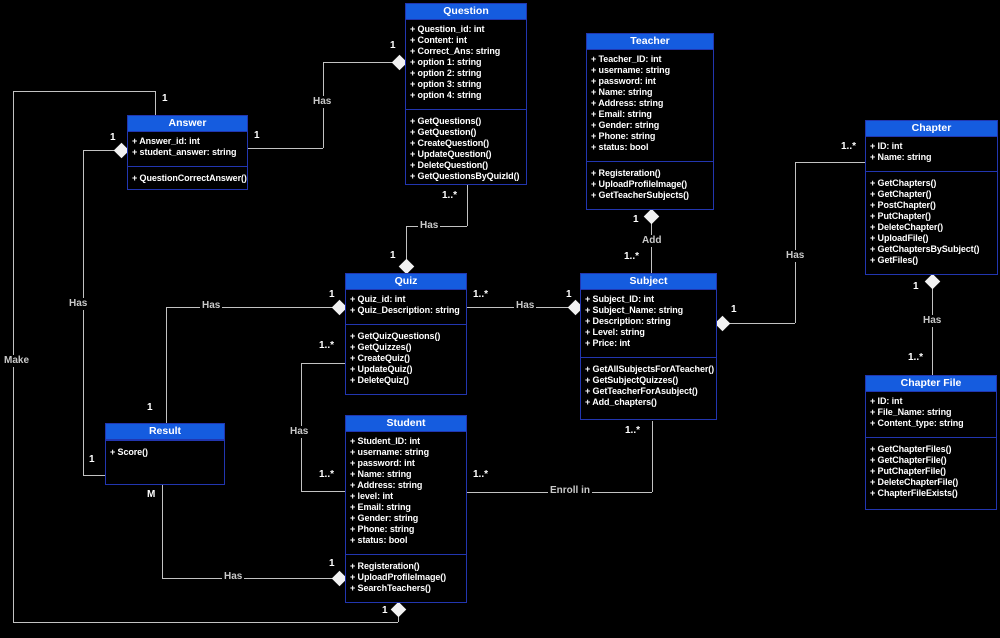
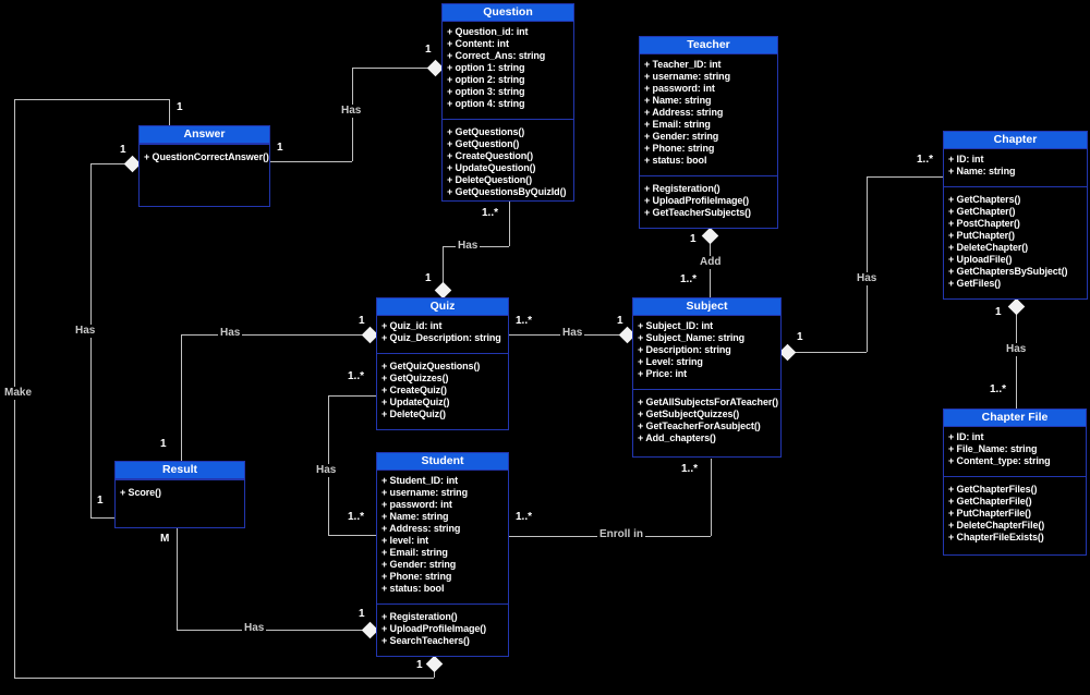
  1
  Has
  1
  1..*
  Has
  1
  1..*
  Has
  1
  1
  Add
  1..*
  1
  Has
  1..*
  1
  Has
  1..*
  1..*
  Has
  1..*
  1
  Has
  1
  1
  Has
  1
  M
  Has
  1
  1
  Make
  1
  1..*
  Enroll in
  1..*
  Question
  + Question_id: int
  + Content: int
  + Correct_Ans: string
  + option 1: string
  + option 2: string
  + option 3: string
  + option 4: string
  + GetQuestions()
  + GetQuestion()
  + CreateQuestion()
  + UpdateQuestion()
  + DeleteQuestion()
  + GetQuestionsByQuizId()
  Teacher
  + Teacher_ID: int
  + username: string
  + password: int
  + Name: string
  + Address: string
  + Email: string
  + Gender: string
  + Phone: string
  + status: bool
  + Registeration()
  + UploadProfileImage()
  + GetTeacherSubjects()
  Answer
- + Answer_id: int
- + student_answer: string
  + QuestionCorrectAnswer()
  Chapter
  + ID: int
  + Name: string
  + GetChapters()
  + GetChapter()
  + PostChapter()
  + PutChapter()
  + DeleteChapter()
  + UploadFile()
  + GetChaptersBySubject()
  + GetFiles()
  Quiz
  + Quiz_id: int
  + Quiz_Description: string
  + GetQuizQuestions()
  + GetQuizzes()
  + CreateQuiz()
  + UpdateQuiz()
  + DeleteQuiz()
  Subject
  + Subject_ID: int
  + Subject_Name: string
  + Description: string
  + Level: string
  + Price: int
  + GetAllSubjectsForATeacher()
  + GetSubjectQuizzes()
  + GetTeacherForAsubject()
  + Add_chapters()
  Result
  + Score()
  Student
  + Student_ID: int
  + username: string
  + password: int
  + Name: string
  + Address: string
  + level: int
  + Email: string
  + Gender: string
  + Phone: string
  + status: bool
  + Registeration()
  + UploadProfileImage()
  + SearchTeachers()
  Chapter File
  + ID: int
  + File_Name: string
  + Content_type: string
  + GetChapterFiles()
  + GetChapterFile()
  + PutChapterFile()
  + DeleteChapterFile()
  + ChapterFileExists()
